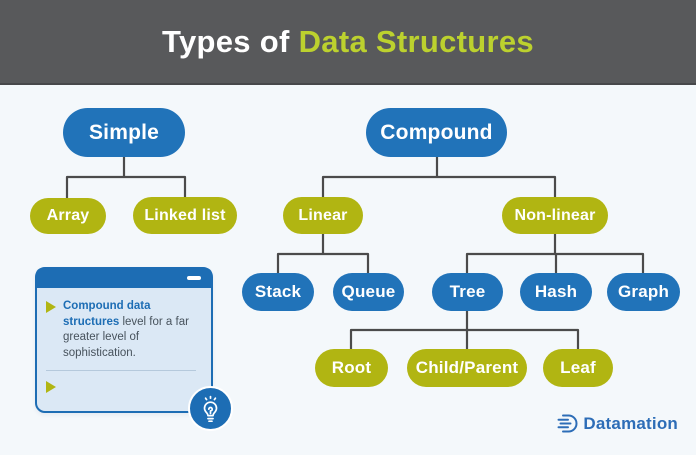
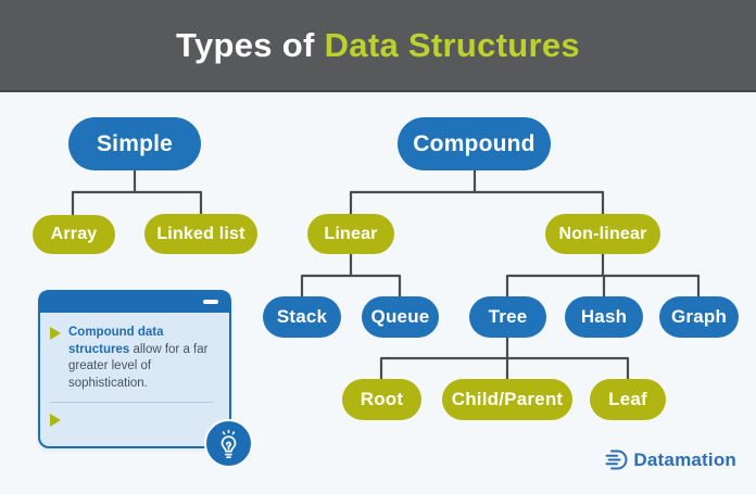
  Types of Data Structures
  Simple
  Compound
  Array
  Linked list
  Linear
  Non-linear
  Stack
  Queue
  Tree
  Hash
  Graph
  Root
  Child/Parent
  Leaf
- Compound data structures level for a far greater level of sophistication.
+ Compound data structures allow for a far greater level of sophistication.
  Datamation
